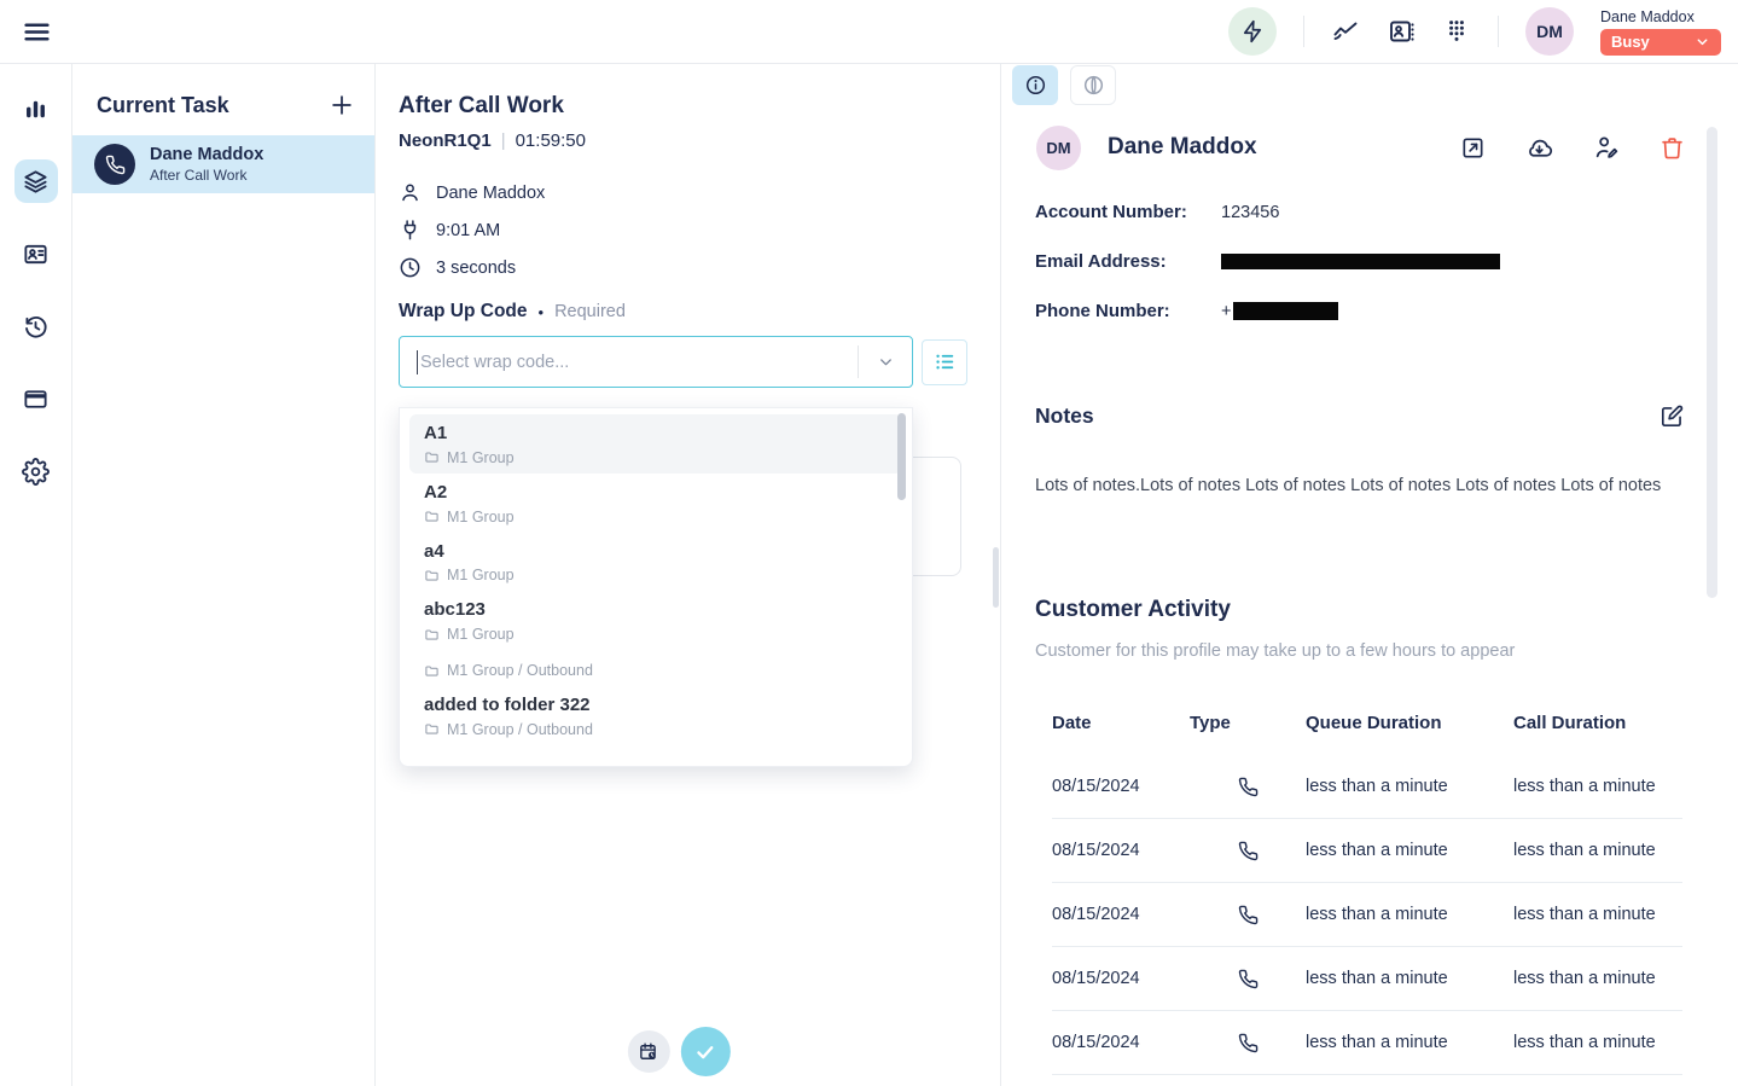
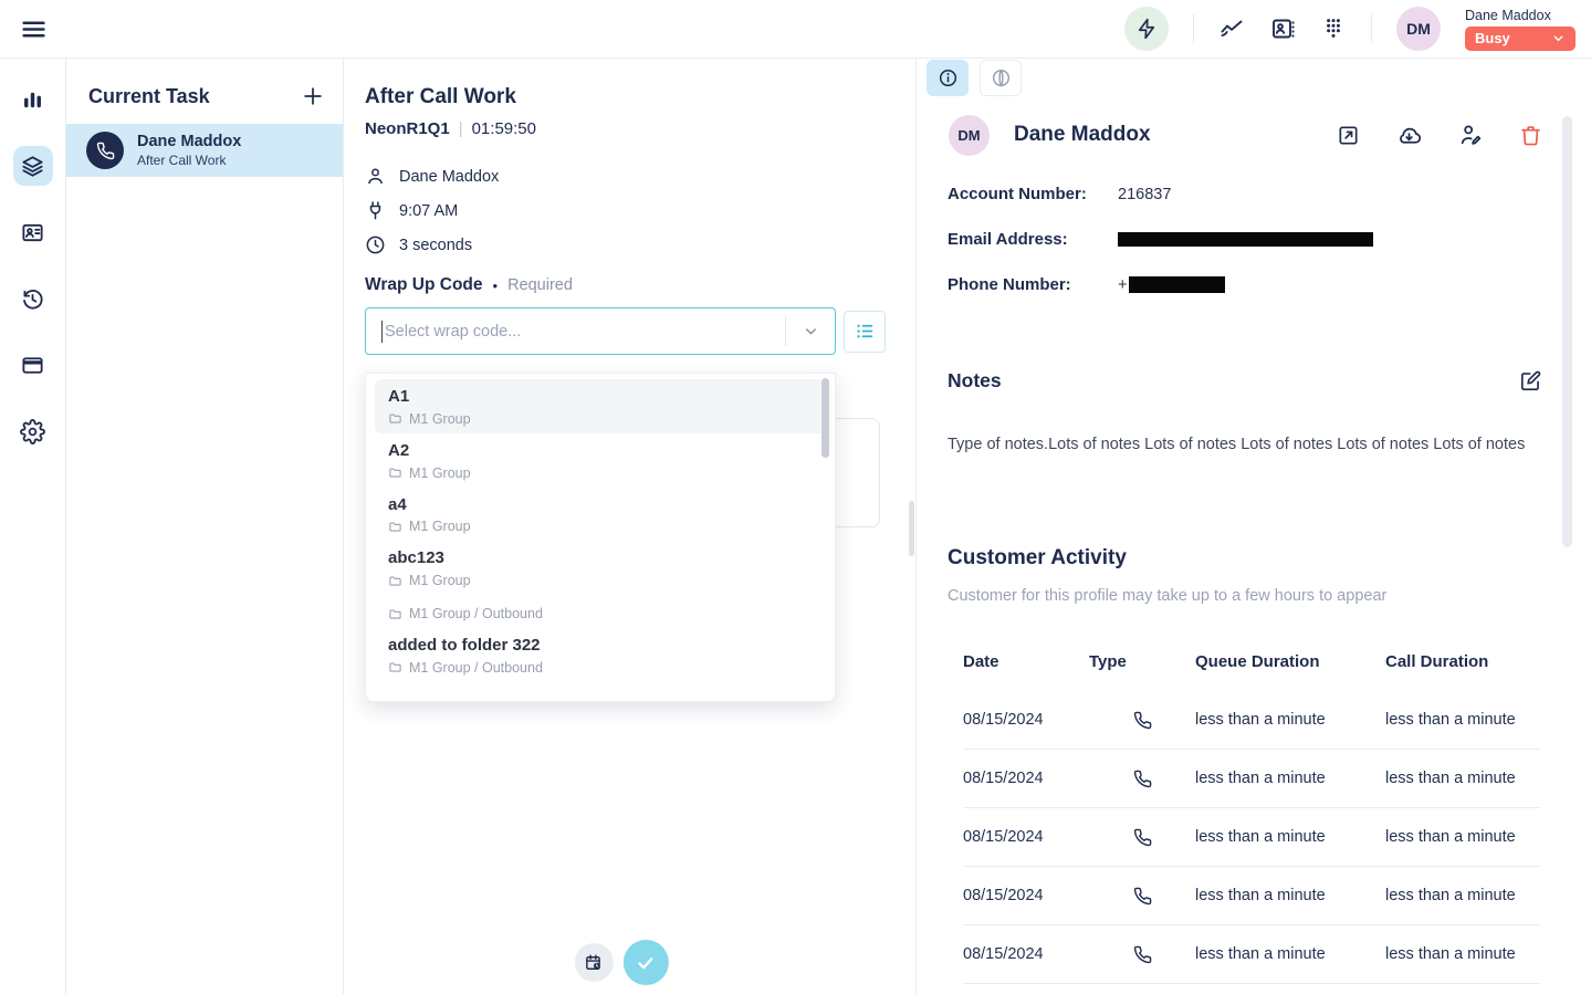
  DM
  Dane Maddox
  Busy
  Current Task
  Dane Maddox
  After Call Work
  After Call Work
  NeonR1Q1
  |
  01:59:50
  Dane Maddox
- 9:01 AM
+ 9:07 AM
  3 seconds
  Wrap Up Code
  •
  Required
  Select wrap code...
  A1
  M1 Group
  A2
  M1 Group
  a4
  M1 Group
  abc123
  M1 Group
  M1 Group / Outbound
  added to folder 322
  M1 Group / Outbound
  DM
  Dane Maddox
  Account Number:
- 123456
+ 216837
  Email Address:
  Phone Number:
  +
  Notes
- Lots of notes.Lots of notes Lots of notes Lots of notes Lots of notes Lots of notes
+ Type of notes.Lots of notes Lots of notes Lots of notes Lots of notes Lots of notes
  Customer Activity
  Customer for this profile may take up to a few hours to appear
  Date
  Type
  Queue Duration
  Call Duration
  08/15/2024
  less than a minute
  less than a minute
  08/15/2024
  less than a minute
  less than a minute
  08/15/2024
  less than a minute
  less than a minute
  08/15/2024
  less than a minute
  less than a minute
  08/15/2024
  less than a minute
  less than a minute
